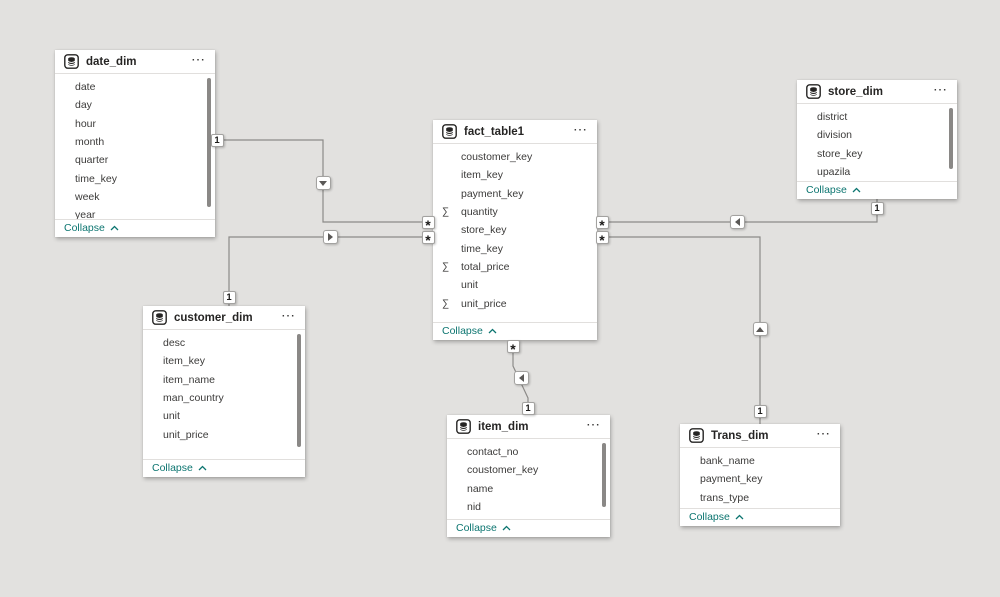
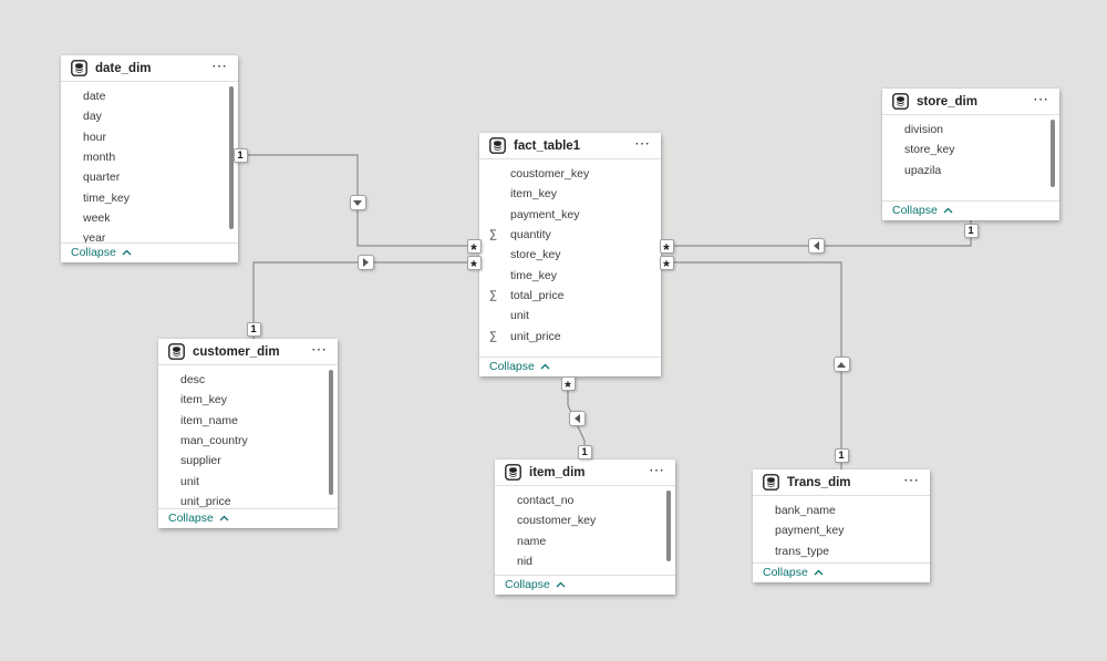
  date_dim
  ⋯
  date
  day
  hour
  month
  quarter
  time_key
  week
  year
  Collapse
  fact_table1
  ⋯
  coustomer_key
  item_key
  payment_key
  ∑
  quantity
  store_key
  time_key
  ∑
  total_price
  unit
  ∑
  unit_price
  Collapse
  store_dim
  ⋯
- district
  division
  store_key
  upazila
  Collapse
  customer_dim
  ⋯
  desc
  item_key
  item_name
  man_country
+ supplier
  unit
  unit_price
  Collapse
  item_dim
  ⋯
  contact_no
  coustomer_key
  name
  nid
  Collapse
  Trans_dim
  ⋯
  bank_name
  payment_key
  trans_type
  Collapse
  1
  *
  1
  *
  1
  *
  1
  *
  1
  *
